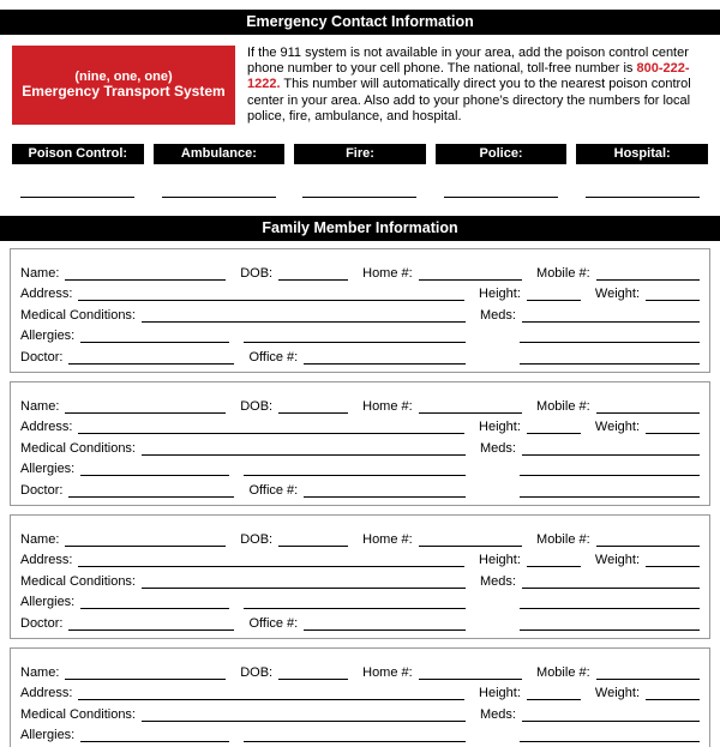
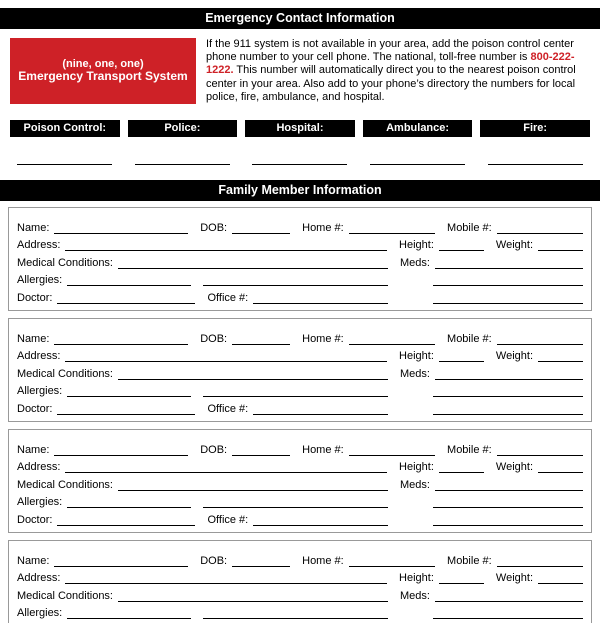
  Emergency Contact Information
  (nine, one, one)
  Emergency Transport System
  If the 911 system is not available in your area, add the poison control center phone number to your cell phone. The national, toll-free number is 800-222-1222. This number will automatically direct you to the nearest poison control center in your area. Also add to your phone’s directory the numbers for local police, fire, ambulance, and hospital.
  Poison Control:
- Ambulance:
+ Police:
- Fire:
+ Hospital:
- Police:
+ Ambulance:
- Hospital:
+ Fire:
  Family Member Information
  Name:
  DOB:
  Home #:
  Mobile #:
  Address:
  Height:
  Weight:
  Medical Conditions:
  Meds:
  Allergies:
  Doctor:
  Office #:
  Name:
  DOB:
  Home #:
  Mobile #:
  Address:
  Height:
  Weight:
  Medical Conditions:
  Meds:
  Allergies:
  Doctor:
  Office #:
  Name:
  DOB:
  Home #:
  Mobile #:
  Address:
  Height:
  Weight:
  Medical Conditions:
  Meds:
  Allergies:
  Doctor:
  Office #:
  Name:
  DOB:
  Home #:
  Mobile #:
  Address:
  Height:
  Weight:
  Medical Conditions:
  Meds:
  Allergies:
